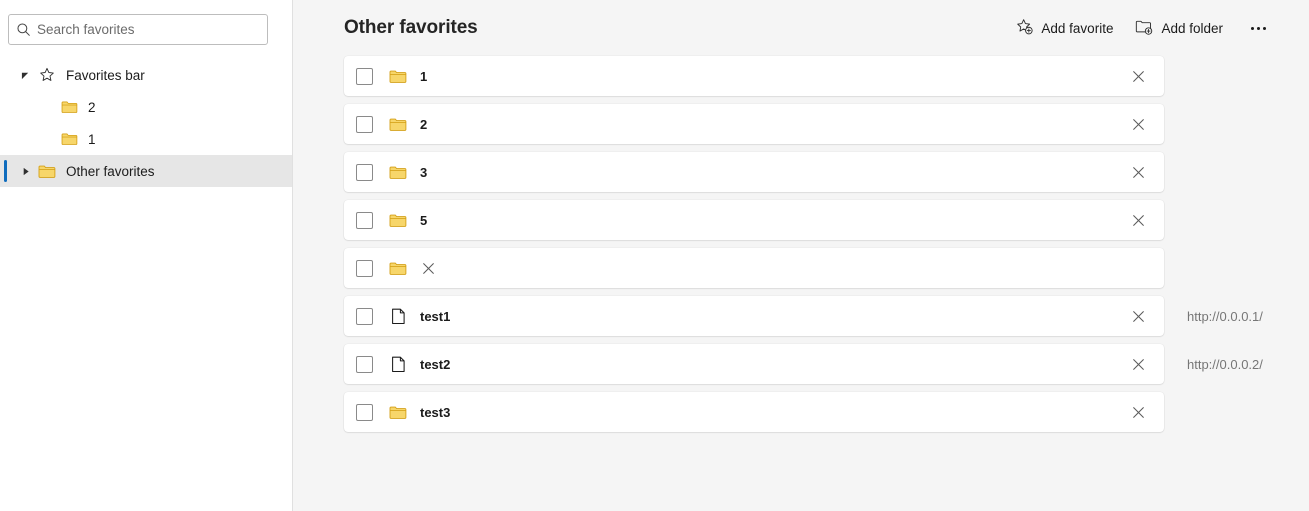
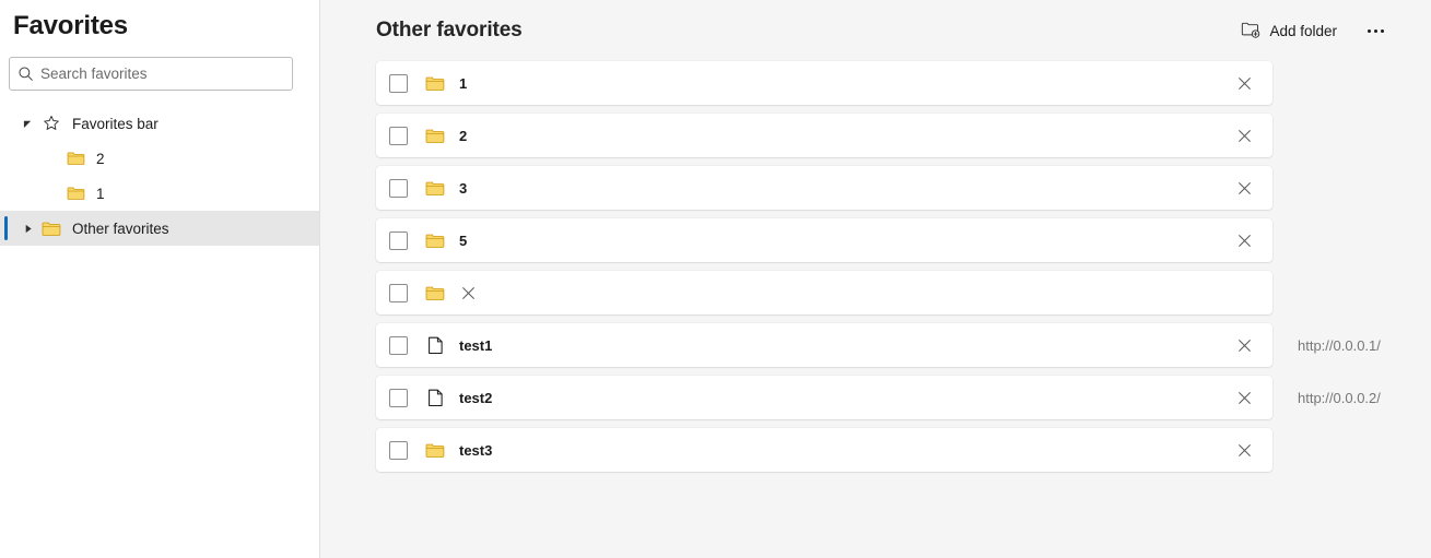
+ Favorites
  Search favorites
  Favorites bar
  2
  1
  Other favorites
  Other favorites
- Add favorite
  Add folder
  1
  2
  3
  5
  test1
  http://0.0.0.1/
  test2
  http://0.0.0.2/
  test3
